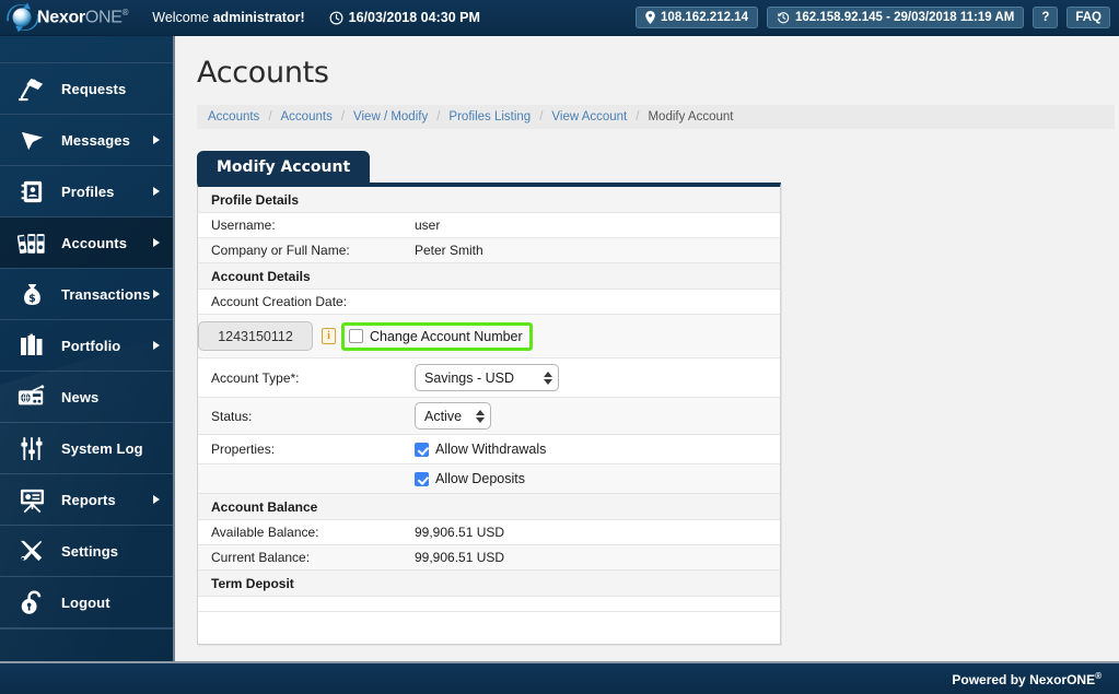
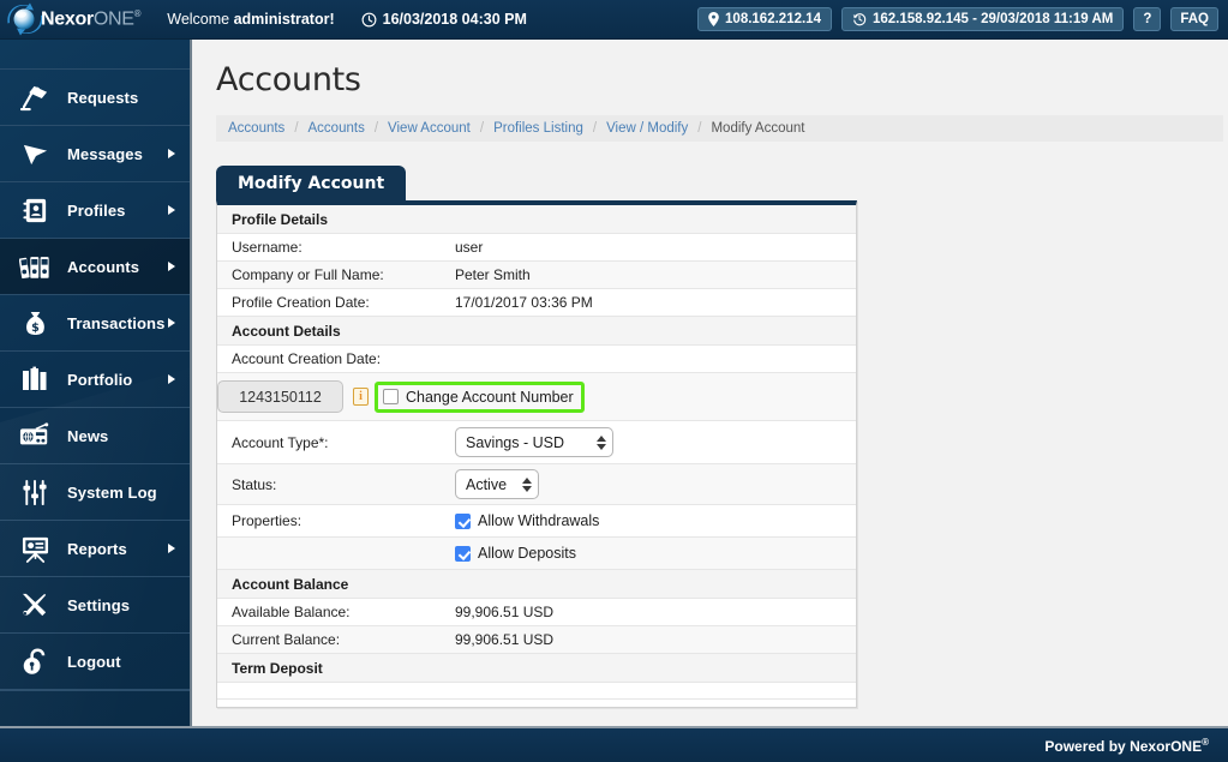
  NexorONE®
  Welcome administrator!
  16/03/2018 04:30 PM
  108.162.212.14
  162.158.92.145 - 29/03/2018 11:19 AM
  ?
  FAQ
  Requests
  Messages
  Profiles
  Accounts
  $
  Transactions
  Portfolio
  Accounts
  Accounts
  /
  Accounts
  /
- View / Modify
+ View Account
  /
  Profiles Listing
  /
- View Account
+ View / Modify
  /
  Modify Account
  Modify Account
  Profile Details
  Username:
  user
  Company or Full Name:
  Peter Smith
+ Profile Creation Date:
+ 17/01/2017 03:36 PM
  Account Details
  Account Creation Date:
  1243150112
  i
  Change Account Number
  Account Type*:
  Savings - USD
  Status:
  Active
  Properties:
  Allow Withdrawals
  Allow Deposits
  Account Balance
  Available Balance:
  99,906.51 USD
  Current Balance:
  99,906.51 USD
  Term Deposit
  Powered by NexorONE®
